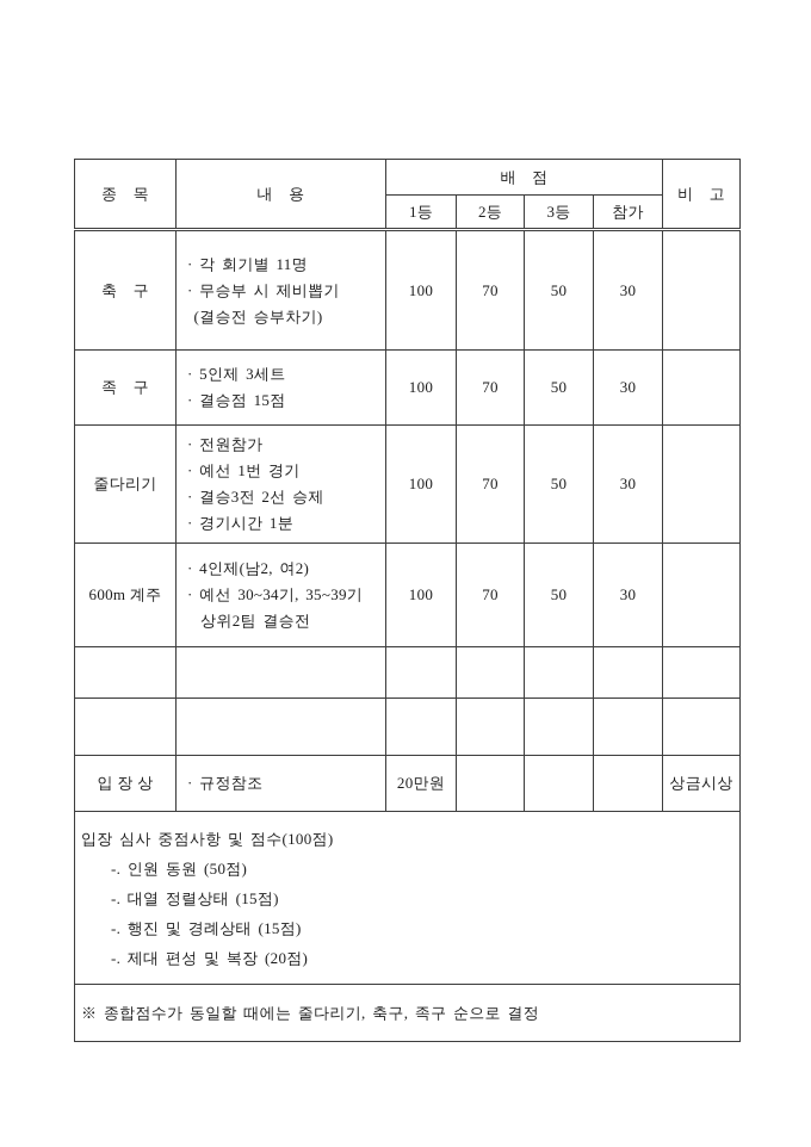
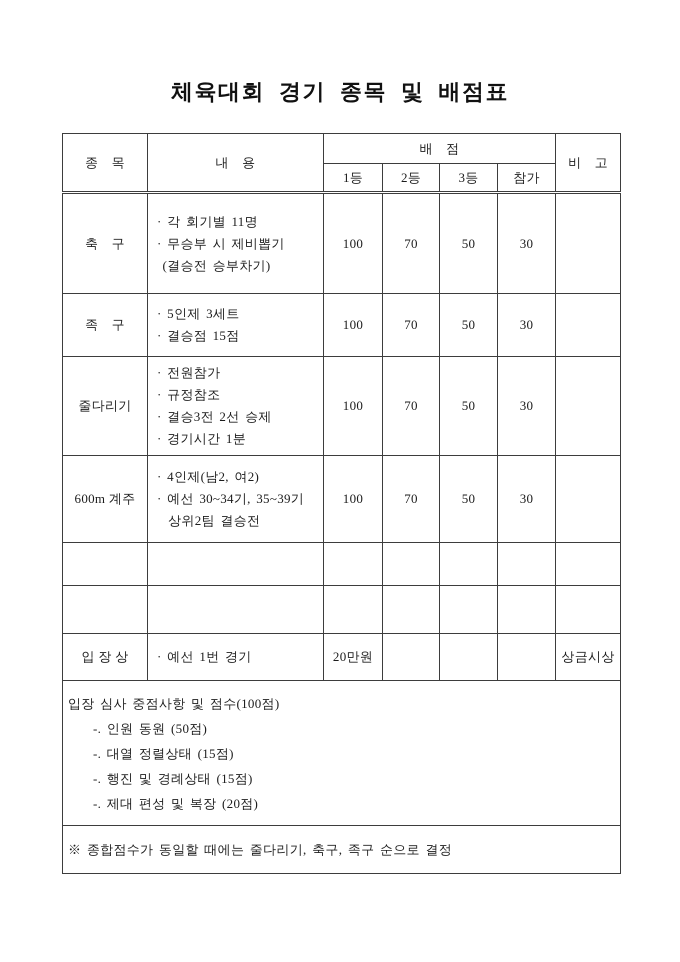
+ 체육대회 경기 종목 및 배점표
  종 목	내 용	배 점	비 고
  1등	2등	3등	참가
  축 구	· 각 회기별 11명 · 무승부 시 제비뽑기 (결승전 승부차기)	100	70	50	30
  족 구	· 5인제 3세트 · 결승점 15점	100	70	50	30
- 줄다리기	· 전원참가 · 예선 1번 경기 · 결승3전 2선 승제 · 경기시간 1분	100	70	50	30
+ 줄다리기	· 전원참가 · 규정참조 · 결승3전 2선 승제 · 경기시간 1분	100	70	50	30
  600m 계주	· 4인제(남2, 여2) · 예선 30~34기, 35~39기 상위2팀 결승전	100	70	50	30
- 입 장 상	· 규정참조	20만원				상금시상
+ 입 장 상	· 예선 1번 경기	20만원				상금시상
  입장 심사 중점사항 및 점수(100점) -. 인원 동원 (50점) -. 대열 정렬상태 (15점) -. 행진 및 경례상태 (15점) -. 제대 편성 및 복장 (20점)
  ※ 종합점수가 동일할 때에는 줄다리기, 축구, 족구 순으로 결정
